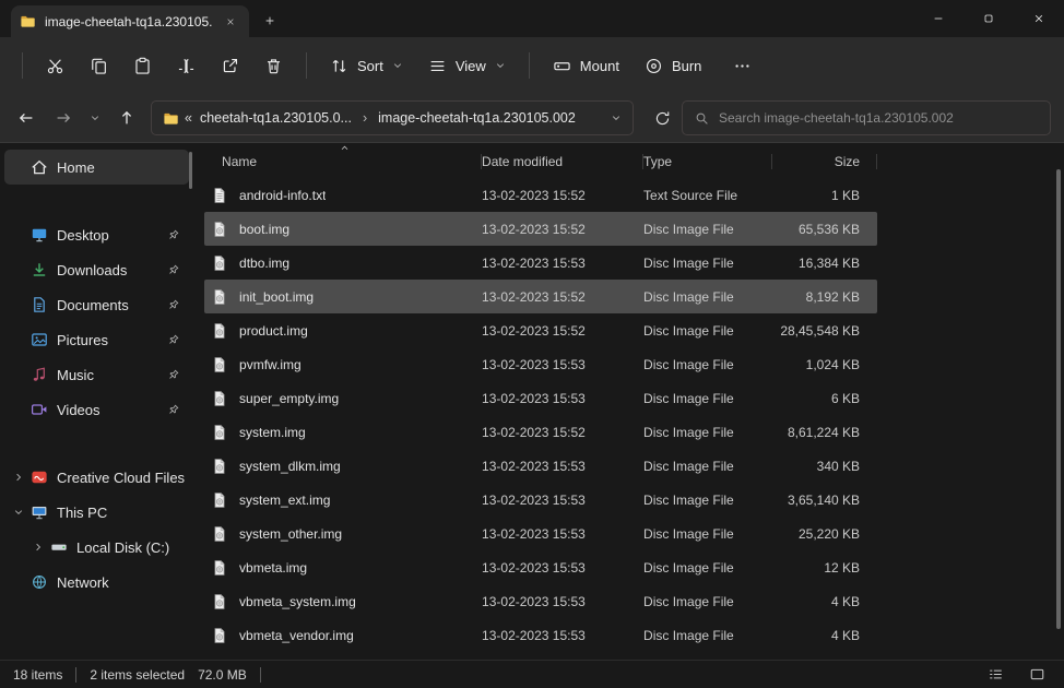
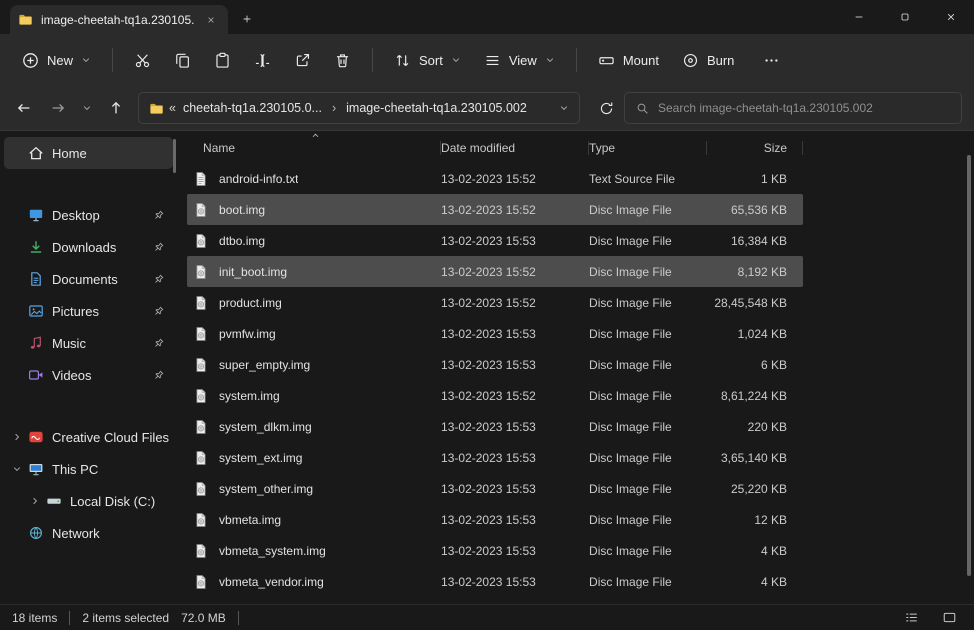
  image-cheetah-tq1a.230105.
+ New
  Sort
  View
  Mount
  Burn
  «
  cheetah-tq1a.230105.0...
  ›
  image-cheetah-tq1a.230105.002
  Search image-cheetah-tq1a.230105.002
  Home
  Desktop
  Downloads
  Documents
  Pictures
  Music
  Videos
  Creative Cloud Files
  This PC
  Local Disk (C:)
  Network
  Name
  Date modified
  Type
  Size
  android-info.txt
  13-02-2023 15:52
  Text Source File
  1 KB
  boot.img
  13-02-2023 15:52
  Disc Image File
  65,536 KB
  dtbo.img
  13-02-2023 15:53
  Disc Image File
  16,384 KB
  init_boot.img
  13-02-2023 15:52
  Disc Image File
  8,192 KB
  product.img
  13-02-2023 15:52
  Disc Image File
  28,45,548 KB
  pvmfw.img
  13-02-2023 15:53
  Disc Image File
  1,024 KB
  super_empty.img
  13-02-2023 15:53
  Disc Image File
  6 KB
  system.img
  13-02-2023 15:52
  Disc Image File
  8,61,224 KB
  system_dlkm.img
  13-02-2023 15:53
  Disc Image File
- 340 KB
+ 220 KB
  system_ext.img
  13-02-2023 15:53
  Disc Image File
  3,65,140 KB
  system_other.img
  13-02-2023 15:53
  Disc Image File
  25,220 KB
  vbmeta.img
  13-02-2023 15:53
  Disc Image File
  12 KB
  vbmeta_system.img
  13-02-2023 15:53
  Disc Image File
  4 KB
  vbmeta_vendor.img
  13-02-2023 15:53
  Disc Image File
  4 KB
  18 items
  2 items selected
  72.0 MB
